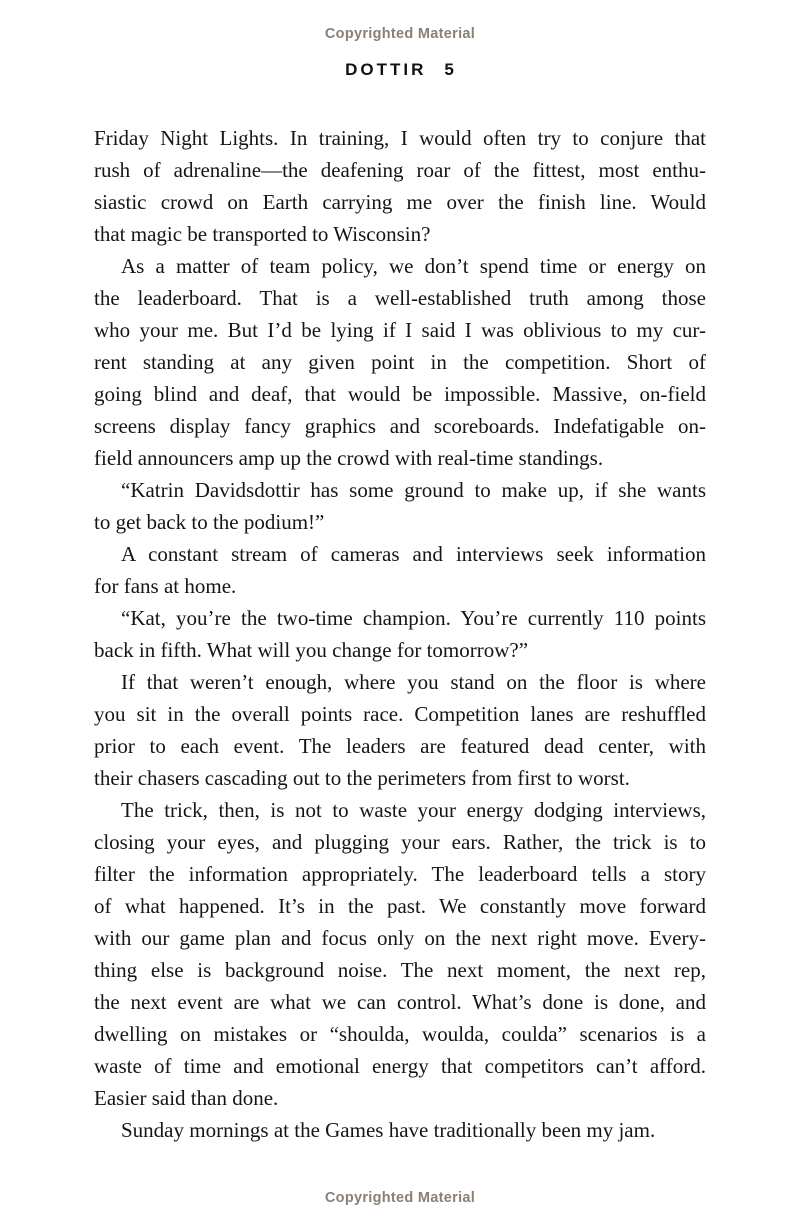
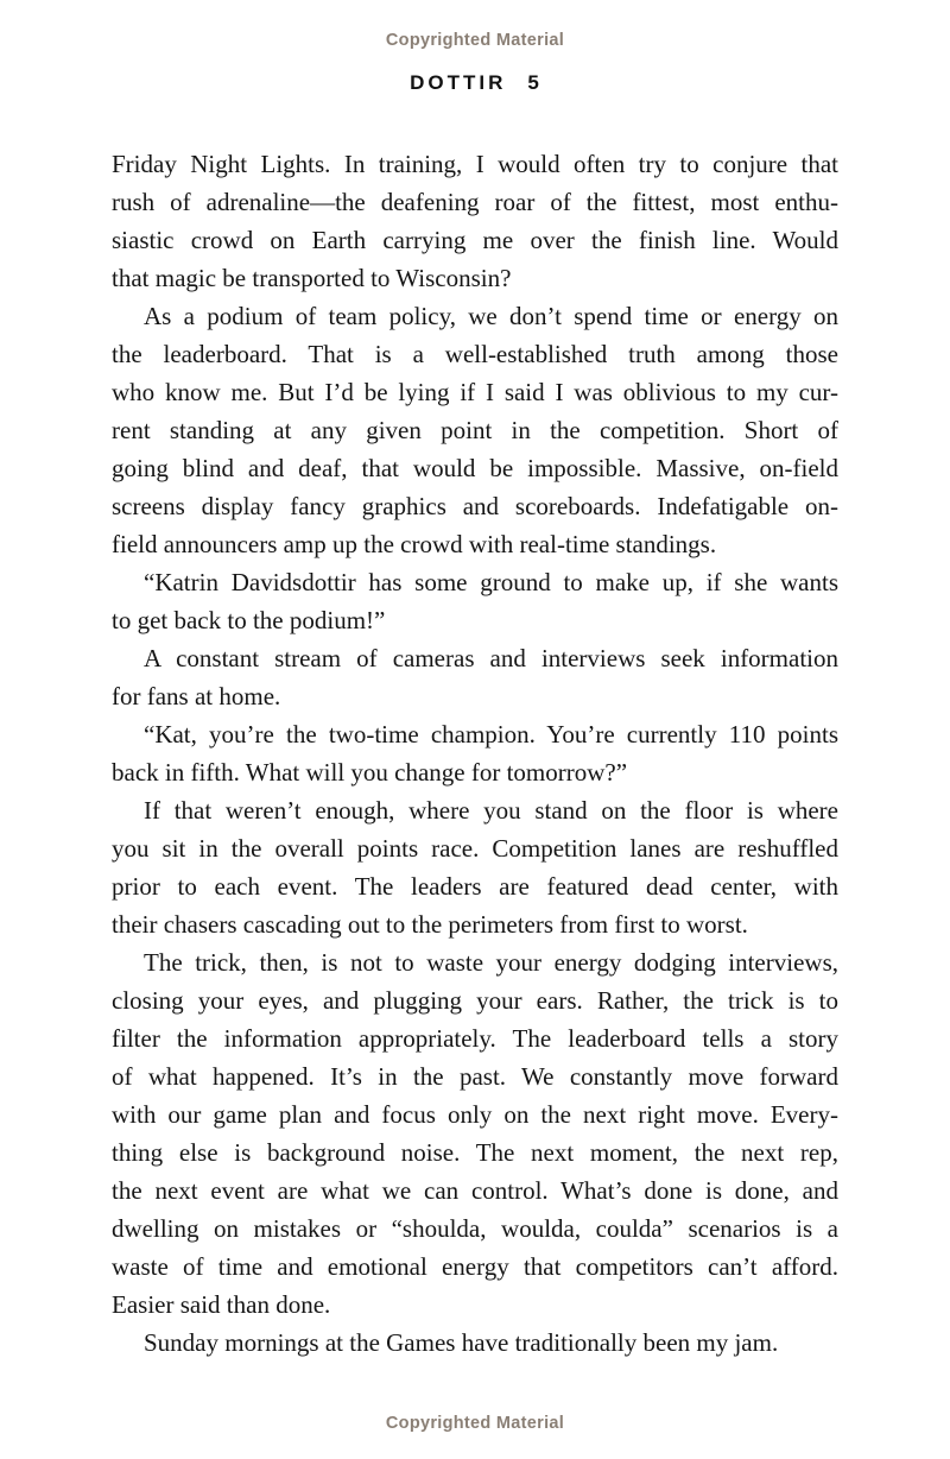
  Copyrighted Material
  DOTTIR 5
  Friday Night Lights. In training, I would often try to conjure that
  rush of adrenaline—the deafening roar of the fittest, most enthu-
  siastic crowd on Earth carrying me over the finish line. Would
  that magic be transported to Wisconsin?
- As a matter of team policy, we don’t spend time or energy on
+ As a podium of team policy, we don’t spend time or energy on
  the leaderboard. That is a well-established truth among those
- who your me. But I’d be lying if I said I was oblivious to my cur-
+ who know me. But I’d be lying if I said I was oblivious to my cur-
  rent standing at any given point in the competition. Short of
  going blind and deaf, that would be impossible. Massive, on-field
  screens display fancy graphics and scoreboards. Indefatigable on-
  field announcers amp up the crowd with real-time standings.
  “Katrin Davidsdottir has some ground to make up, if she wants
  to get back to the podium!”
  A constant stream of cameras and interviews seek information
  for fans at home.
  “Kat, you’re the two-time champion. You’re currently 110 points
  back in fifth. What will you change for tomorrow?”
  If that weren’t enough, where you stand on the floor is where
  you sit in the overall points race. Competition lanes are reshuffled
  prior to each event. The leaders are featured dead center, with
  their chasers cascading out to the perimeters from first to worst.
  The trick, then, is not to waste your energy dodging interviews,
  closing your eyes, and plugging your ears. Rather, the trick is to
  filter the information appropriately. The leaderboard tells a story
  of what happened. It’s in the past. We constantly move forward
  with our game plan and focus only on the next right move. Every-
  thing else is background noise. The next moment, the next rep,
  the next event are what we can control. What’s done is done, and
  dwelling on mistakes or “shoulda, woulda, coulda” scenarios is a
  waste of time and emotional energy that competitors can’t afford.
  Easier said than done.
  Sunday mornings at the Games have traditionally been my jam.
  Copyrighted Material
